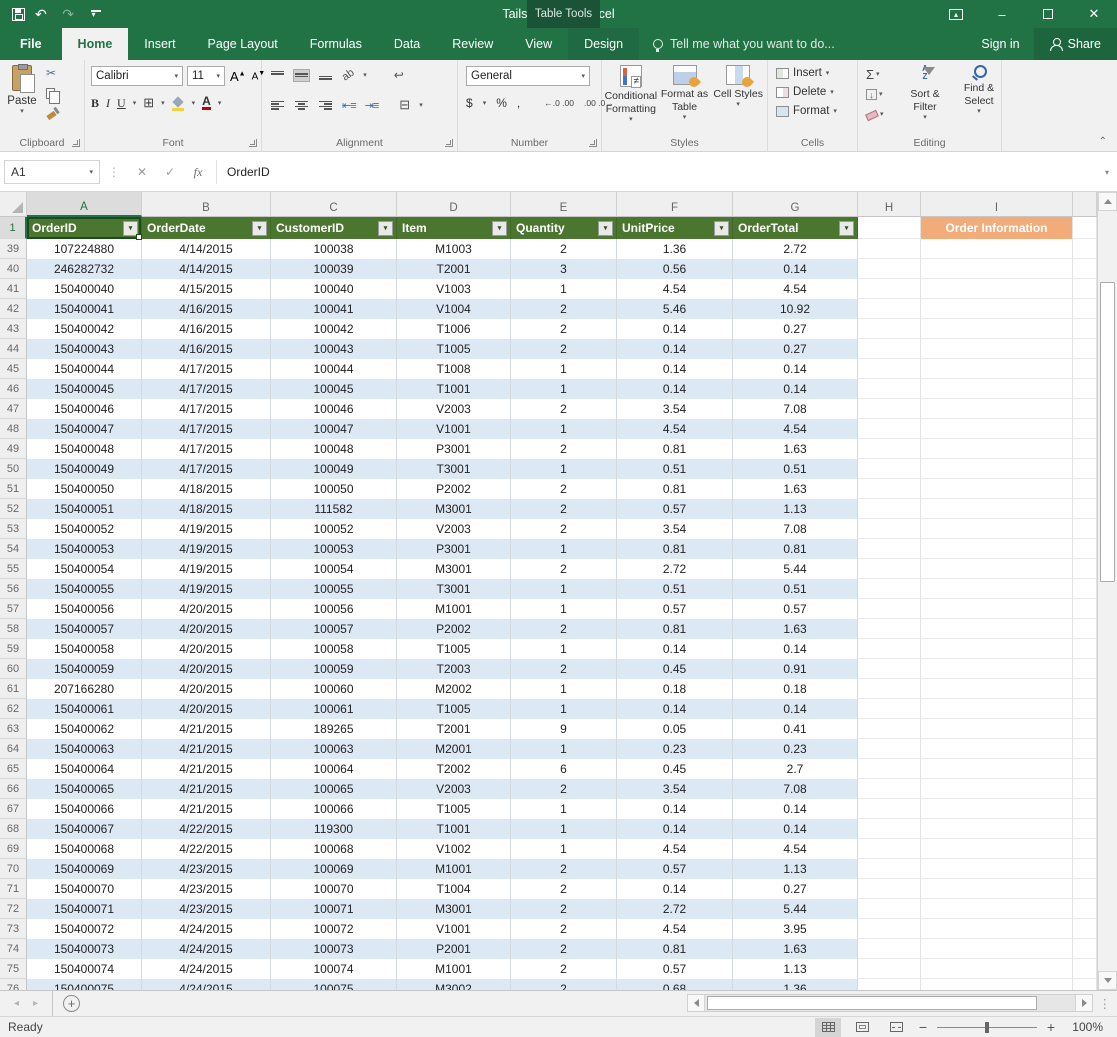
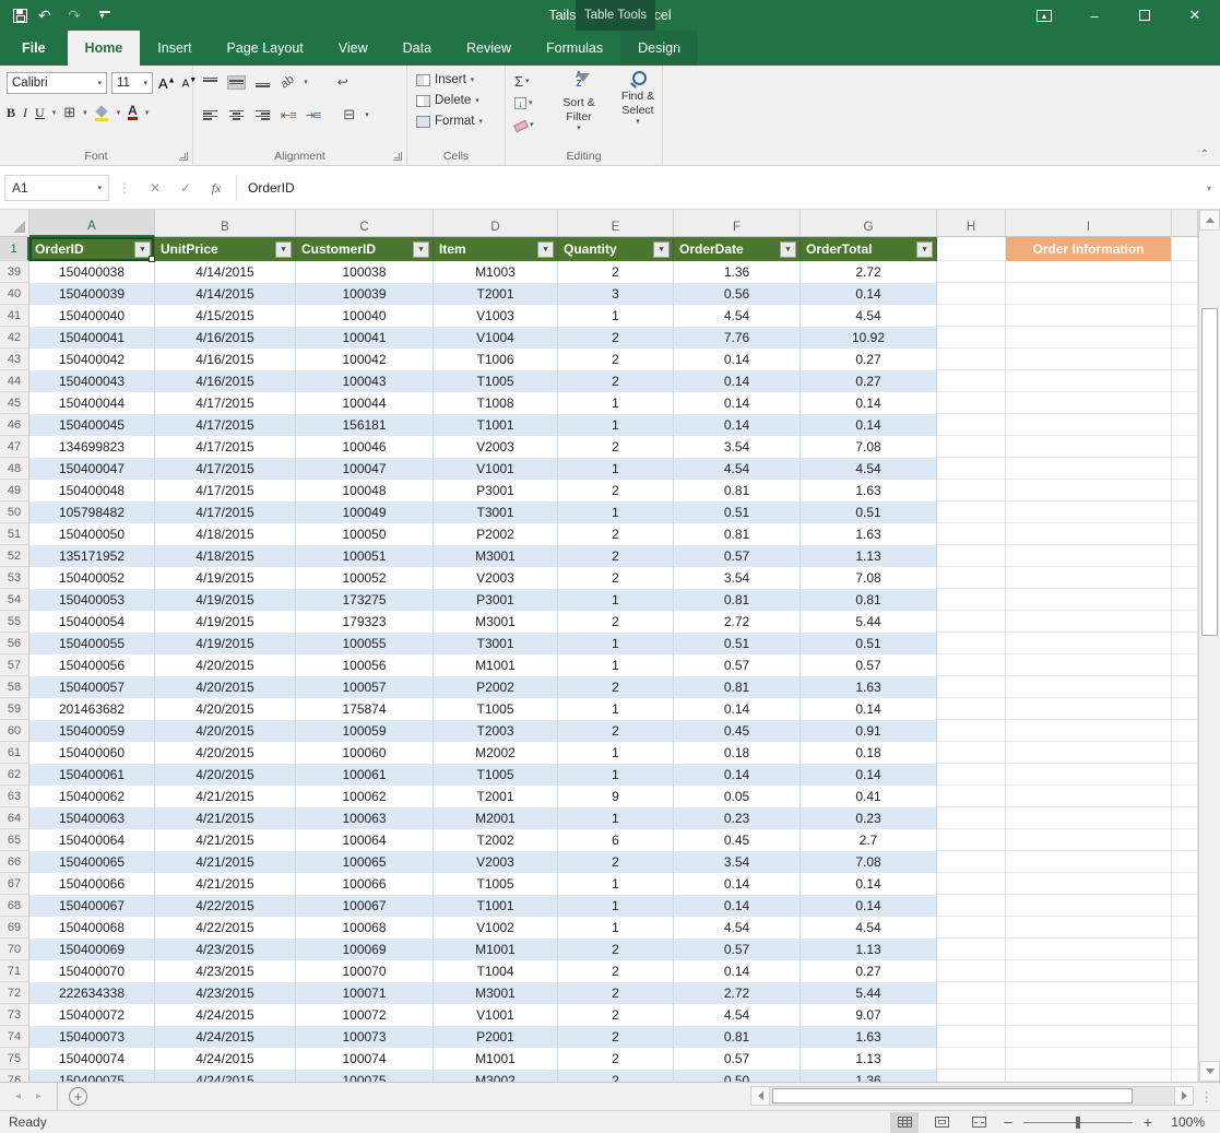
  ↶
  ↷
  Table Tools
  ▴
  –
  ✕
  File
  Home
  Insert
  Page Layout
- Formulas
+ View
  Data
  Review
- View
+ Formulas
  Design
- Tell me what you want to do...
- Sign in
- Share
- Paste
- ✂
- Clipboard
  Calibri
  11
  B
  I
  U
  ⊞
  A
  Font
  ↩
  ⇤≡
  ⇥≡
  ⊟
  Alignment
- General
- $
- %
- ,
- ←.0 .00
- .00 .0→
- Number
- Conditional Formatting
- Format as Table
- Cell Styles
- Styles
  Insert
  Delete
  Format
  Cells
  Σ
  ↓
  A
  Z
  Sort & Filter
  Find & Select
  Editing
  ⌃
  A1
  ⋮
  ✕
  ✓
  fx
  OrderID
  ▾
  A
  B
  C
  D
  E
  F
  G
  H
  I
  1
  OrderID
- OrderDate
+ UnitPrice
  CustomerID
  Item
  Quantity
- UnitPrice
+ OrderDate
  OrderTotal
  Order Information
  39
- 107224880
+ 150400038
  4/14/2015
  100038
  M1003
  2
  1.36
  2.72
  40
- 246282732
+ 150400039
  4/14/2015
  100039
  T2001
  3
  0.56
  0.14
  41
  150400040
  4/15/2015
  100040
  V1003
  1
  4.54
  4.54
  42
  150400041
  4/16/2015
  100041
  V1004
  2
- 5.46
+ 7.76
  10.92
  43
  150400042
  4/16/2015
  100042
  T1006
  2
  0.14
  0.27
  44
  150400043
  4/16/2015
  100043
  T1005
  2
  0.14
  0.27
  45
  150400044
  4/17/2015
  100044
  T1008
  1
  0.14
  0.14
  46
  150400045
  4/17/2015
- 100045
+ 156181
  T1001
  1
  0.14
  0.14
  47
- 150400046
+ 134699823
  4/17/2015
  100046
  V2003
  2
  3.54
  7.08
  48
  150400047
  4/17/2015
  100047
  V1001
  1
  4.54
  4.54
  49
  150400048
  4/17/2015
  100048
  P3001
  2
  0.81
  1.63
  50
- 150400049
+ 105798482
  4/17/2015
  100049
  T3001
  1
  0.51
  0.51
  51
  150400050
  4/18/2015
  100050
  P2002
  2
  0.81
  1.63
  52
- 150400051
+ 135171952
  4/18/2015
- 111582
+ 100051
  M3001
  2
  0.57
  1.13
  53
  150400052
  4/19/2015
  100052
  V2003
  2
  3.54
  7.08
  54
  150400053
  4/19/2015
- 100053
+ 173275
  P3001
  1
  0.81
  0.81
  55
  150400054
  4/19/2015
- 100054
+ 179323
  M3001
  2
  2.72
  5.44
  56
  150400055
  4/19/2015
  100055
  T3001
  1
  0.51
  0.51
  57
  150400056
  4/20/2015
  100056
  M1001
  1
  0.57
  0.57
  58
  150400057
  4/20/2015
  100057
  P2002
  2
  0.81
  1.63
  59
- 150400058
+ 201463682
  4/20/2015
- 100058
+ 175874
  T1005
  1
  0.14
  0.14
  60
  150400059
  4/20/2015
  100059
  T2003
  2
  0.45
  0.91
  61
- 207166280
+ 150400060
  4/20/2015
  100060
  M2002
  1
  0.18
  0.18
  62
  150400061
  4/20/2015
  100061
  T1005
  1
  0.14
  0.14
  63
  150400062
  4/21/2015
- 189265
+ 100062
  T2001
  9
  0.05
  0.41
  64
  150400063
  4/21/2015
  100063
  M2001
  1
  0.23
  0.23
  65
  150400064
  4/21/2015
  100064
  T2002
  6
  0.45
  2.7
  66
  150400065
  4/21/2015
  100065
  V2003
  2
  3.54
  7.08
  67
  150400066
  4/21/2015
  100066
  T1005
  1
  0.14
  0.14
  68
  150400067
  4/22/2015
- 119300
+ 100067
  T1001
  1
  0.14
  0.14
  69
  150400068
  4/22/2015
  100068
  V1002
  1
  4.54
  4.54
  70
  150400069
  4/23/2015
  100069
  M1001
  2
  0.57
  1.13
  71
  150400070
  4/23/2015
  100070
  T1004
  2
  0.14
  0.27
  72
- 150400071
+ 222634338
  4/23/2015
  100071
  M3001
  2
  2.72
  5.44
  73
  150400072
  4/24/2015
  100072
  V1001
  2
  4.54
- 3.95
+ 9.07
  74
  150400073
  4/24/2015
  100073
  P2001
  2
  0.81
  1.63
  75
  150400074
  4/24/2015
  100074
  M1001
  2
  0.57
  1.13
  76
  150400075
  4/24/2015
  100075
  M3002
  2
- 0.68
+ 0.50
  1.36
  ◂
  ▸
  +
  ⋮
  Ready
  −
  +
  100%
